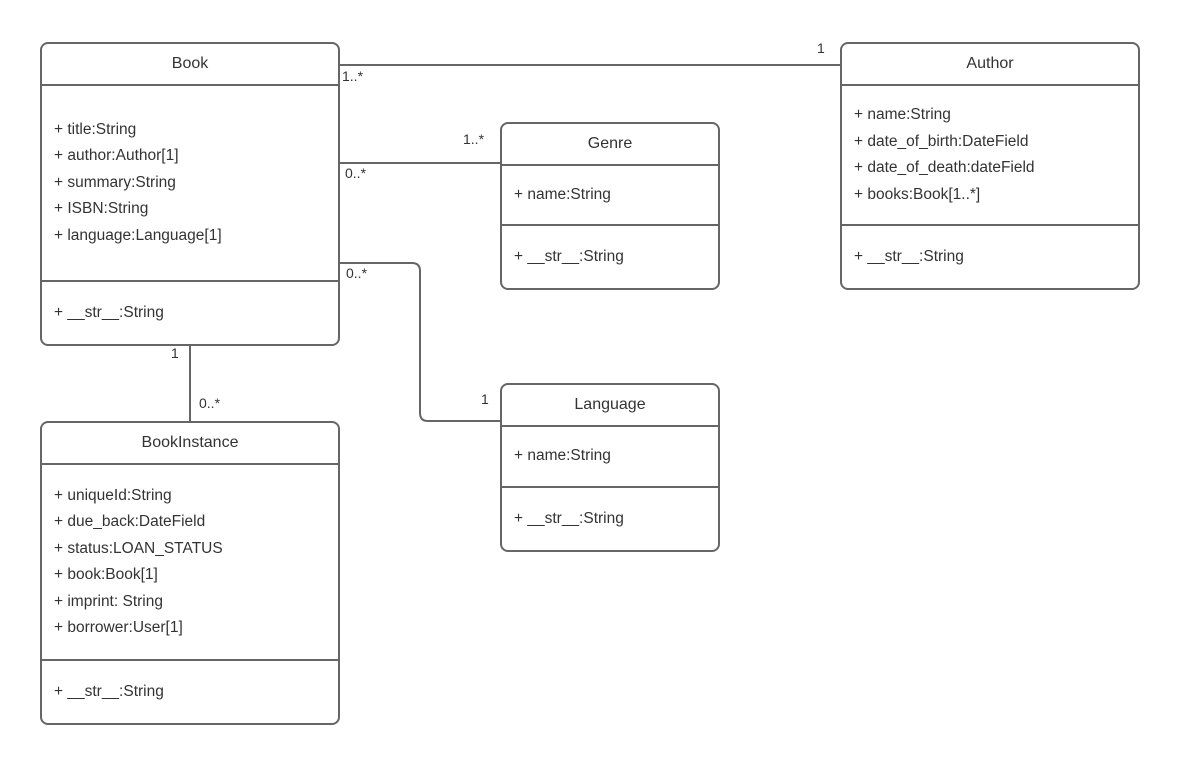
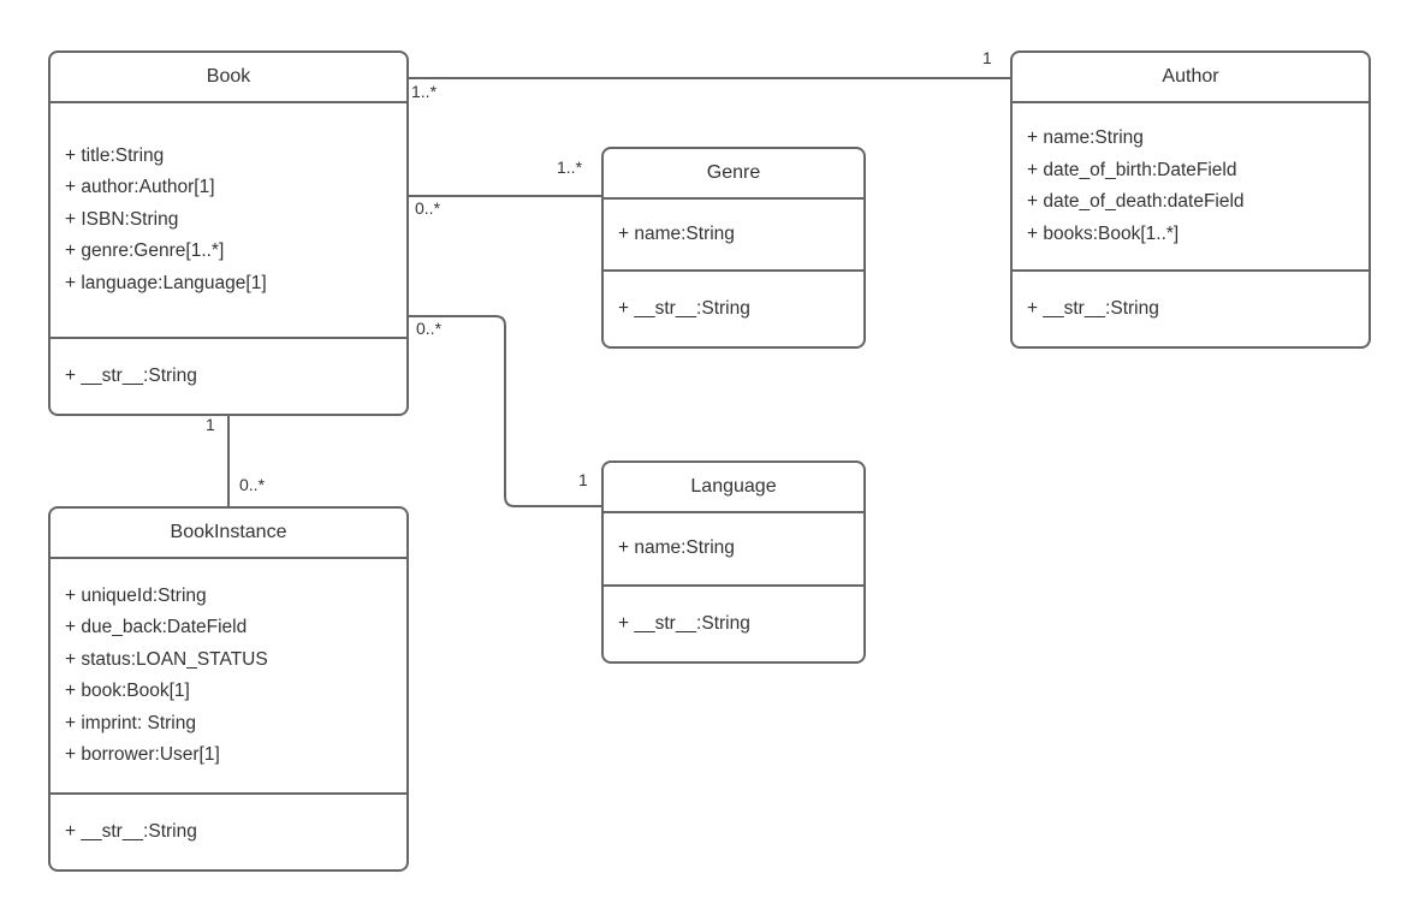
  Book
  + title:String
  + author:Author[1]
- + summary:String
  + ISBN:String
+ + genre:Genre[1..*]
  + language:Language[1]
  + __str__:String
  Author
  + name:String
  + date_of_birth:DateField
  + date_of_death:dateField
  + books:Book[1..*]
  + __str__:String
  Genre
  + name:String
  + __str__:String
  Language
  + name:String
  + __str__:String
  BookInstance
  + uniqueId:String
  + due_back:DateField
  + status:LOAN_STATUS
  + book:Book[1]
  + imprint: String
  + borrower:User[1]
  + __str__:String
  1..*
  1
  0..*
  1..*
  0..*
  1
  1
  0..*
